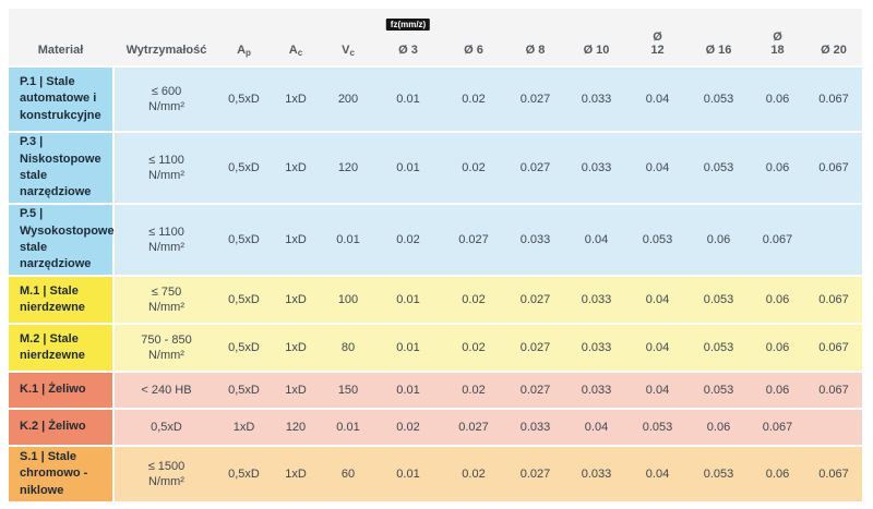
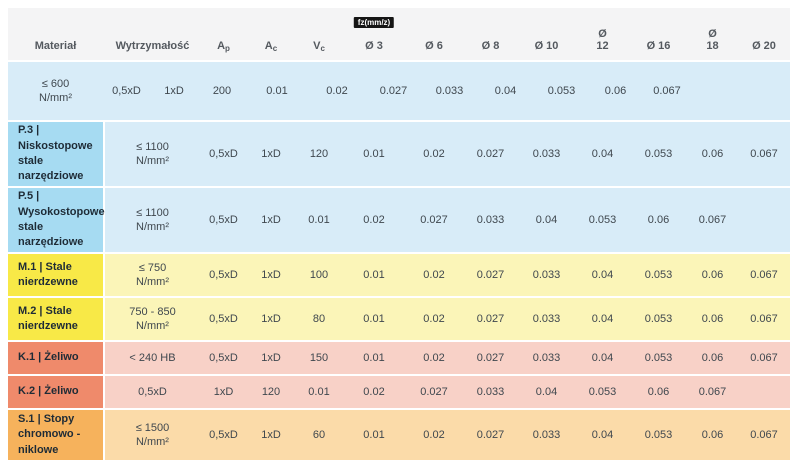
  Materiał
  Wytrzymałość
  A
  p
  A
  c
  V
  c
  fz(mm/z)
  Ø 3
  Ø 6
  Ø 8
  Ø 10
  Ø
  12
  Ø 16
  Ø
  18
  Ø 20
- P.1 | Stale automatowe i konstrukcyjne
  ≤ 600
  N/mm²
  0,5xD
  1xD
  200
  0.01
  0.02
  0.027
  0.033
  0.04
  0.053
  0.06
  0.067
  P.3 | Niskostopowe stale narzędziowe
  ≤ 1100
  N/mm²
  0,5xD
  1xD
  120
  0.01
  0.02
  0.027
  0.033
  0.04
  0.053
  0.06
  0.067
  P.5 | Wysokostopowe stale narzędziowe
  ≤ 1100
  N/mm²
  0,5xD
  1xD
  0.01
  0.02
  0.027
  0.033
  0.04
  0.053
  0.06
  0.067
  M.1 | Stale nierdzewne
  ≤ 750
  N/mm²
  0,5xD
  1xD
  100
  0.01
  0.02
  0.027
  0.033
  0.04
  0.053
  0.06
  0.067
  M.2 | Stale nierdzewne
  750 - 850
  N/mm²
  0,5xD
  1xD
  80
  0.01
  0.02
  0.027
  0.033
  0.04
  0.053
  0.06
  0.067
  K.1 | Żeliwo
  < 240 HB
  0,5xD
  1xD
  150
  0.01
  0.02
  0.027
  0.033
  0.04
  0.053
  0.06
  0.067
  K.2 | Żeliwo
  0,5xD
  1xD
  120
  0.01
  0.02
  0.027
  0.033
  0.04
  0.053
  0.06
  0.067
- S.1 | Stale chromowo - niklowe
+ S.1 | Stopy chromowo - niklowe
  ≤ 1500
  N/mm²
  0,5xD
  1xD
  60
  0.01
  0.02
  0.027
  0.033
  0.04
  0.053
  0.06
  0.067
